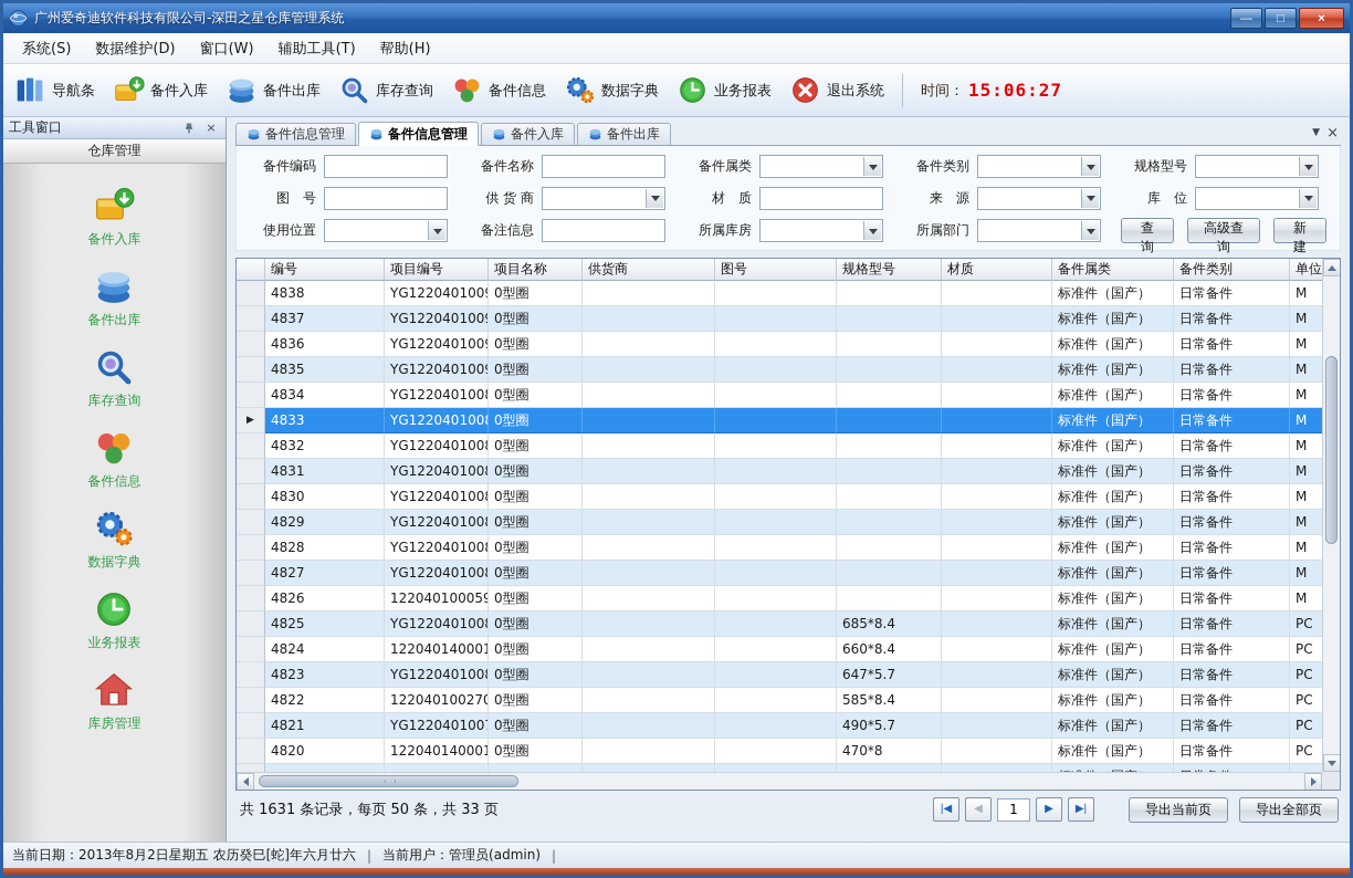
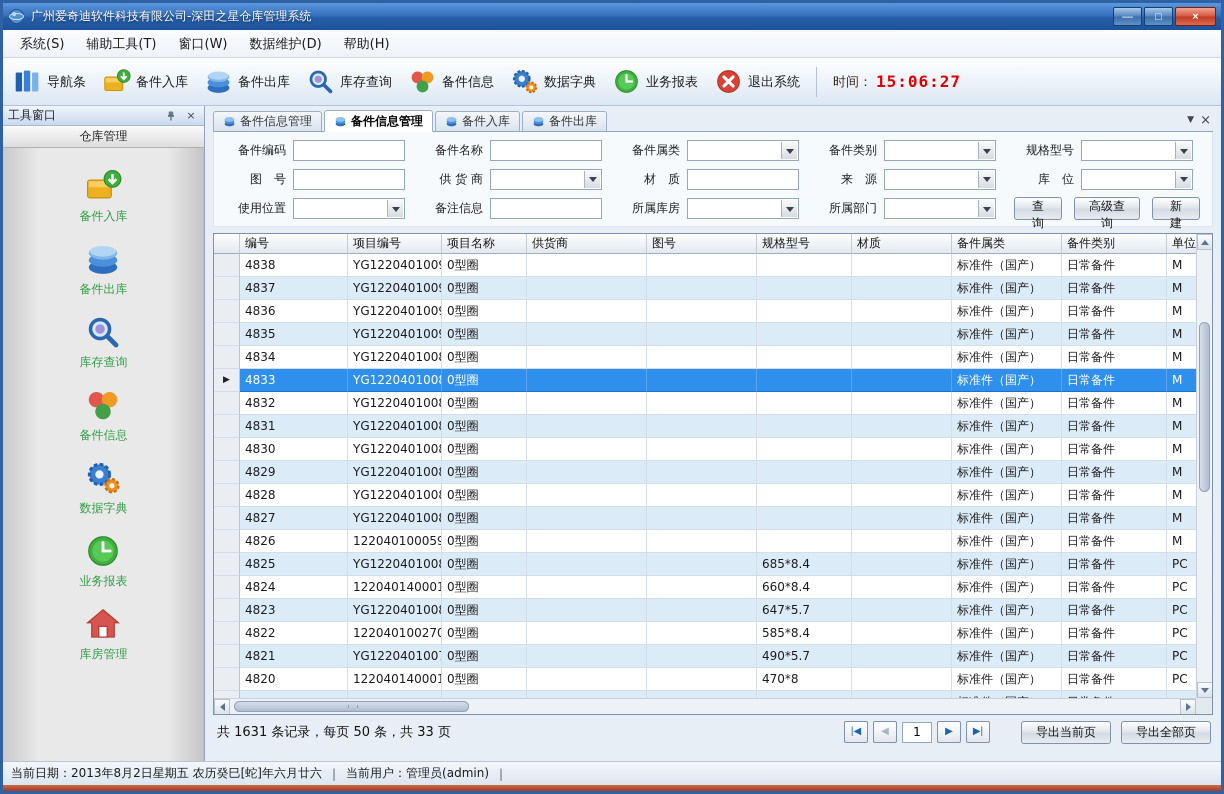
  广州爱奇迪软件科技有限公司-深田之星仓库管理系统
  —
  □
  ×
  系统(S)
- 数据维护(D)
+ 辅助工具(T)
  窗口(W)
- 辅助工具(T)
+ 数据维护(D)
  帮助(H)
  导航条
  备件入库
  备件出库
  库存查询
  备件信息
  数据字典
  业务报表
  退出系统
  时间：
  15:06:27
  工具窗口
  ×
  仓库管理
  备件入库
  备件出库
  库存查询
  备件信息
  数据字典
  业务报表
  库房管理
  备件信息管理
  备件信息管理
  备件入库
  备件出库
  ▼
  ×
  备件编码
  备件名称
  备件属类
  备件类别
  规格型号
  图 号
  供 货 商
  材 质
  来 源
  库 位
  使用位置
  备注信息
  所属库房
  所属部门
  查询
  高级查询
  新建
  编号
  项目编号
  项目名称
  供货商
  图号
  规格型号
  材质
  备件属类
  备件类别
  单位
  4838
  YG122040100
  0型圈
  标准件（国产）
  日常备件
  M
  4837
  YG122040100
  0型圈
  标准件（国产）
  日常备件
  M
  4836
  YG122040100
  0型圈
  标准件（国产）
  日常备件
  M
  4835
  YG122040100
  0型圈
  标准件（国产）
  日常备件
  M
  4834
  YG122040100
  0型圈
  标准件（国产）
  日常备件
  M
  ▶
  4833
  YG122040100
  0型圈
  标准件（国产）
  日常备件
  M
  4832
  YG122040100
  0型圈
  标准件（国产）
  日常备件
  M
  4831
  YG122040100
  0型圈
  标准件（国产）
  日常备件
  M
  4830
  YG122040100
  0型圈
  标准件（国产）
  日常备件
  M
  4829
  YG122040100
  0型圈
  标准件（国产）
  日常备件
  M
  4828
  YG122040100
  0型圈
  标准件（国产）
  日常备件
  M
  4827
  YG122040100
  0型圈
  标准件（国产）
  日常备件
  M
  4826
  122040100059
  0型圈
  标准件（国产）
  日常备件
  M
  4825
  YG122040100
  0型圈
  685*8.4
  标准件（国产）
  日常备件
  PC
  4824
  122040140001
  0型圈
  660*8.4
  标准件（国产）
  日常备件
  PC
  4823
  YG122040100
  0型圈
  647*5.7
  标准件（国产）
  日常备件
  PC
  4822
  122040100270
  0型圈
  585*8.4
  标准件（国产）
  日常备件
  PC
  4821
  YG122040100
  0型圈
  490*5.7
  标准件（国产）
  日常备件
  PC
  4820
  122040140001
  0型圈
  470*8
  标准件（国产）
  日常备件
  PC
  共 1631 条记录，每页 50 条，共 33 页
  |◀
  ◀
  1
  ▶
  ▶|
  导出当前页
  导出全部页
  当前日期：2013年8月2日星期五 农历癸巳[蛇]年六月廿六
  |
  当前用户：管理员(admin)
  |
